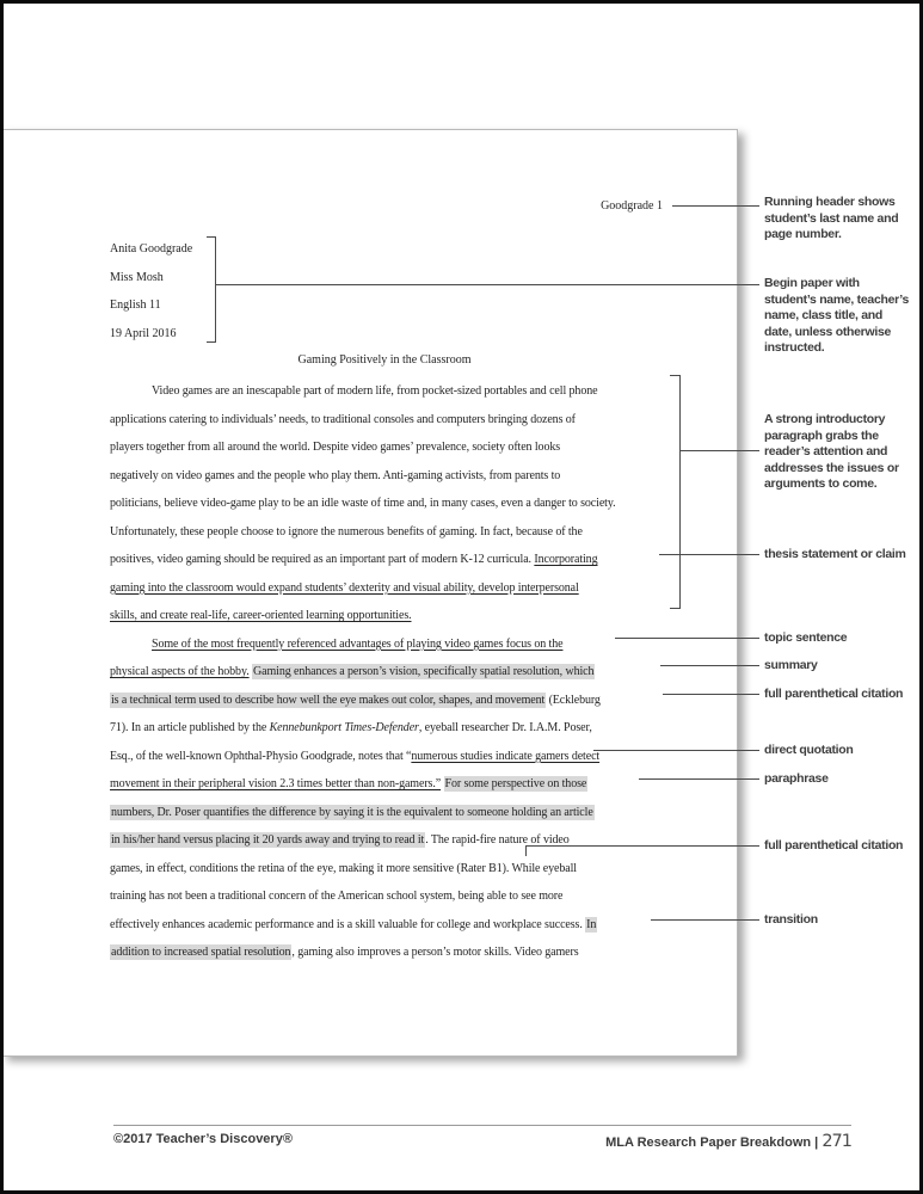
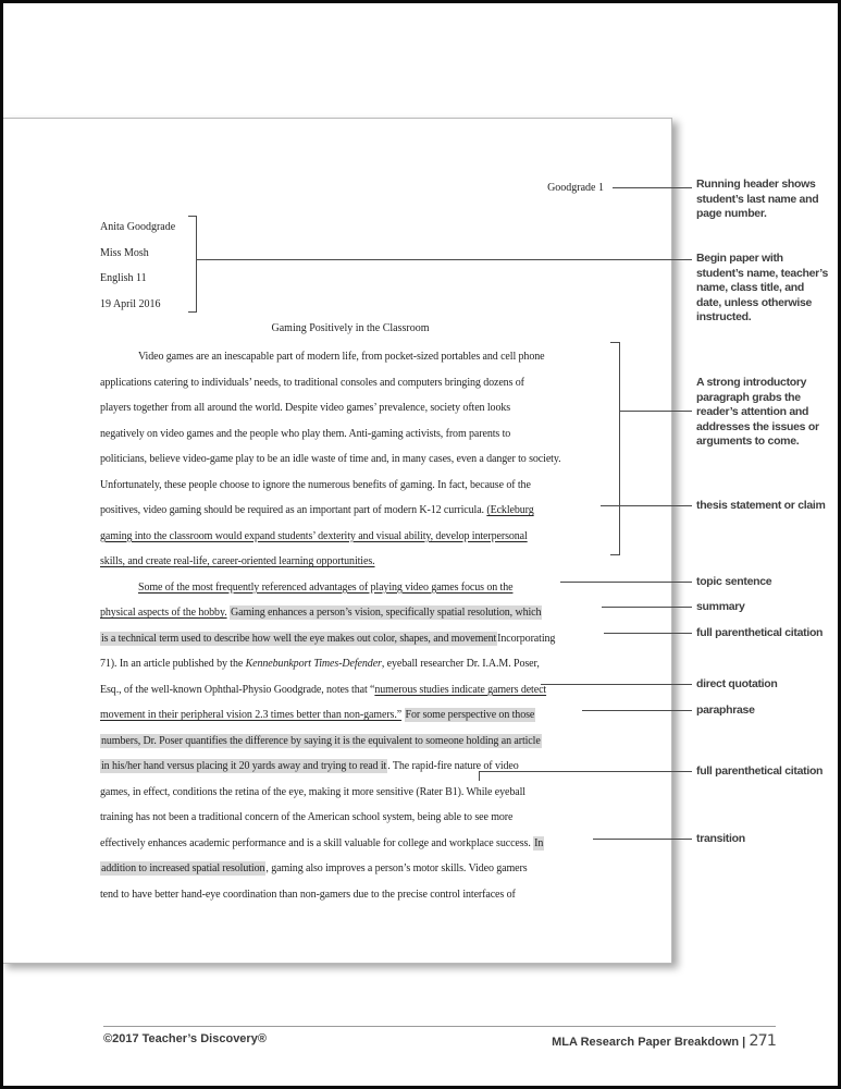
  Goodgrade 1
  Anita Goodgrade
  Miss Mosh
  English 11
  19 April 2016
  Gaming Positively in the Classroom
  Video games are an inescapable part of modern life, from pocket-sized portables and cell phone
  applications catering to individuals’ needs, to traditional consoles and computers bringing dozens of
  players together from all around the world. Despite video games’ prevalence, society often looks
  negatively on video games and the people who play them. Anti-gaming activists, from parents to
  politicians, believe video-game play to be an idle waste of time and, in many cases, even a danger to society.
  Unfortunately, these people choose to ignore the numerous benefits of gaming. In fact, because of the
- positives, video gaming should be required as an important part of modern K-12 curricula. Incorporating
+ positives, video gaming should be required as an important part of modern K-12 curricula. (Eckleburg
  gaming into the classroom would expand students’ dexterity and visual ability, develop interpersonal
  skills, and create real-life, career-oriented learning opportunities.
  Some of the most frequently referenced advantages of playing video games focus on the
  physical aspects of the hobby. Gaming enhances a person’s vision, specifically spatial resolution, which
- is a technical term used to describe how well the eye makes out color, shapes, and movement (Eckleburg
+ is a technical term used to describe how well the eye makes out color, shapes, and movementIncorporating
  71). In an article published by the Kennebunkport Times-Defender, eyeball researcher Dr. I.A.M. Poser,
  Esq., of the well-known Ophthal-Physio Goodgrade, notes that “numerous studies indicate gamers detect
  movement in their peripheral vision 2.3 times better than non-gamers.” For some perspective on those
  numbers, Dr. Poser quantifies the difference by saying it is the equivalent to someone holding an article
  in his/her hand versus placing it 20 yards away and trying to read it. The rapid-fire nature of video
  games, in effect, conditions the retina of the eye, making it more sensitive (Rater B1). While eyeball
  training has not been a traditional concern of the American school system, being able to see more
  effectively enhances academic performance and is a skill valuable for college and workplace success. In
  addition to increased spatial resolution, gaming also improves a person’s motor skills. Video gamers
+ tend to have better hand-eye coordination than non-gamers due to the precise control interfaces of
  Running header shows student’s last name and page number.
  Begin paper with student’s name, teacher’s name, class title, and date, unless otherwise instructed.
  A strong introductory paragraph grabs the reader’s attention and addresses the issues or arguments to come.
  thesis statement or claim
  topic sentence
  summary
  full parenthetical citation
  direct quotation
  paraphrase
  full parenthetical citation
  transition
  ©2017 Teacher’s Discovery®
  MLA Research Paper Breakdown | 271
